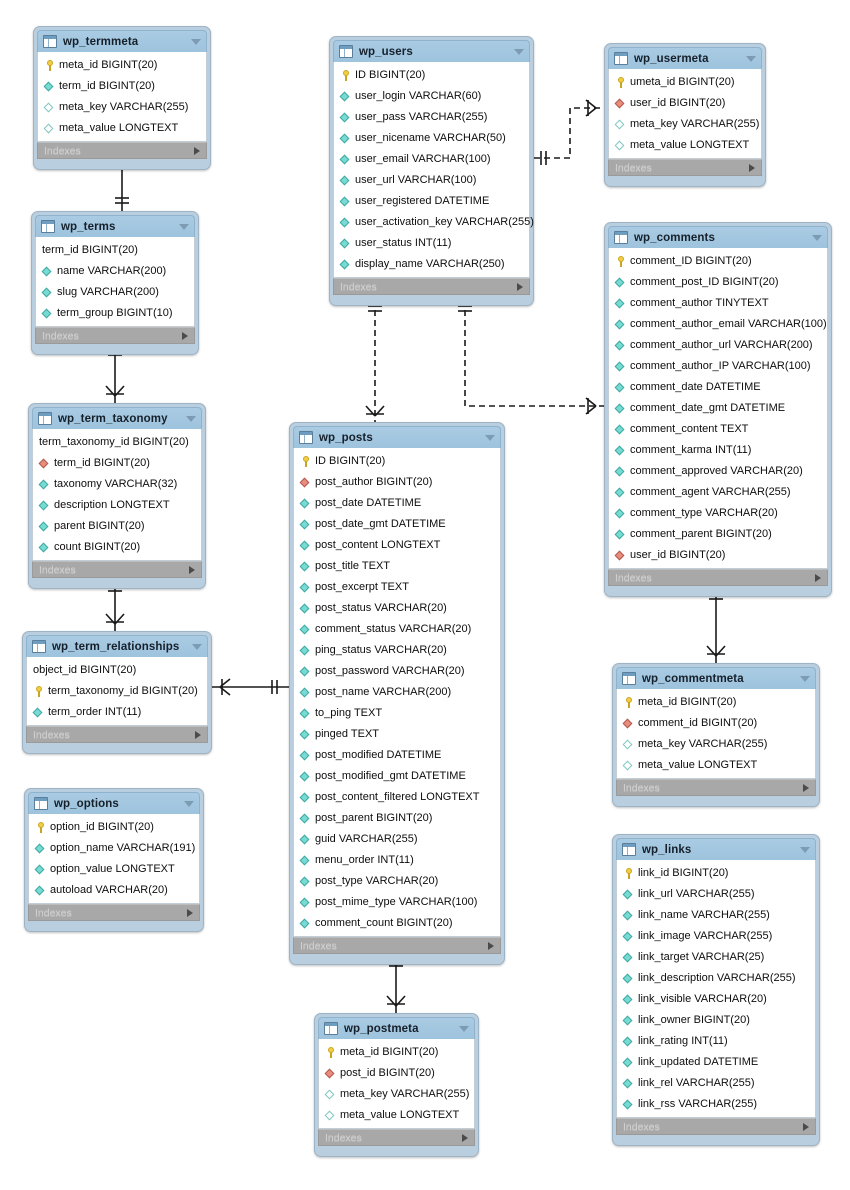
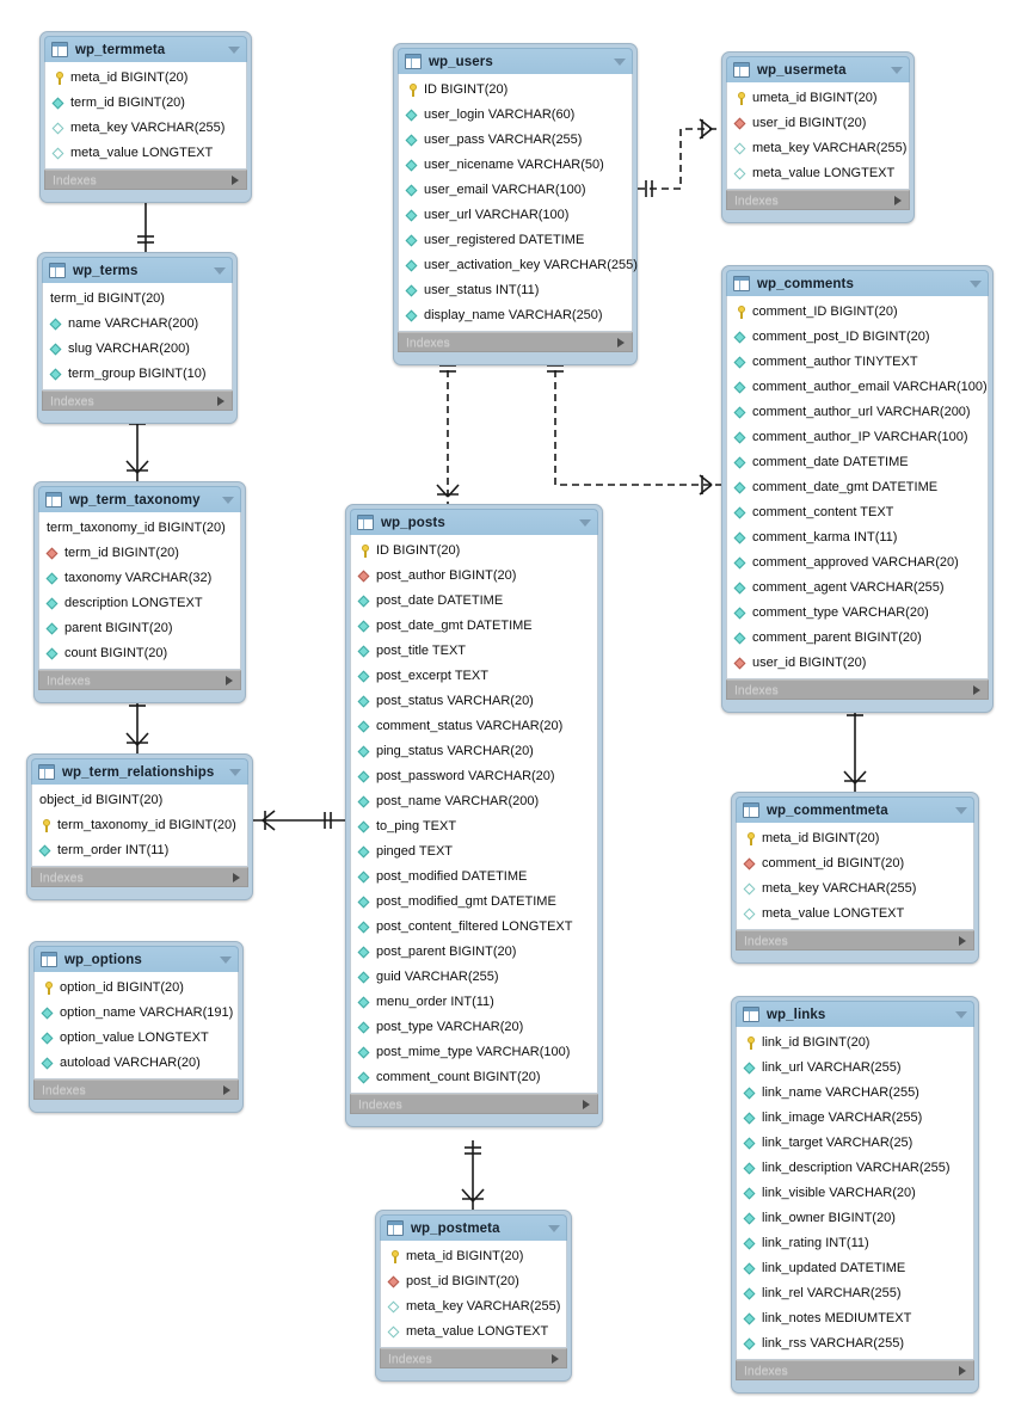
  wp_termmeta
  meta_id BIGINT(20)
  term_id BIGINT(20)
  meta_key VARCHAR(255)
  meta_value LONGTEXT
  Indexes
  wp_terms
  term_id BIGINT(20)
  name VARCHAR(200)
  slug VARCHAR(200)
  term_group BIGINT(10)
  Indexes
  wp_term_taxonomy
  term_taxonomy_id BIGINT(20)
  term_id BIGINT(20)
  taxonomy VARCHAR(32)
  description LONGTEXT
  parent BIGINT(20)
  count BIGINT(20)
  Indexes
  wp_term_relationships
  object_id BIGINT(20)
  term_taxonomy_id BIGINT(20)
  term_order INT(11)
  Indexes
  wp_options
  option_id BIGINT(20)
  option_name VARCHAR(191)
  option_value LONGTEXT
  autoload VARCHAR(20)
  Indexes
  wp_users
  ID BIGINT(20)
  user_login VARCHAR(60)
  user_pass VARCHAR(255)
  user_nicename VARCHAR(50)
  user_email VARCHAR(100)
  user_url VARCHAR(100)
  user_registered DATETIME
  user_activation_key VARCHAR(255)
  user_status INT(11)
  display_name VARCHAR(250)
  Indexes
  wp_usermeta
  umeta_id BIGINT(20)
  user_id BIGINT(20)
  meta_key VARCHAR(255)
  meta_value LONGTEXT
  Indexes
  wp_comments
  comment_ID BIGINT(20)
  comment_post_ID BIGINT(20)
  comment_author TINYTEXT
  comment_author_email VARCHAR(100)
  comment_author_url VARCHAR(200)
  comment_author_IP VARCHAR(100)
  comment_date DATETIME
  comment_date_gmt DATETIME
  comment_content TEXT
  comment_karma INT(11)
  comment_approved VARCHAR(20)
  comment_agent VARCHAR(255)
  comment_type VARCHAR(20)
  comment_parent BIGINT(20)
  user_id BIGINT(20)
  Indexes
  wp_posts
  ID BIGINT(20)
  post_author BIGINT(20)
  post_date DATETIME
  post_date_gmt DATETIME
- post_content LONGTEXT
  post_title TEXT
  post_excerpt TEXT
  post_status VARCHAR(20)
  comment_status VARCHAR(20)
  ping_status VARCHAR(20)
  post_password VARCHAR(20)
  post_name VARCHAR(200)
  to_ping TEXT
  pinged TEXT
  post_modified DATETIME
  post_modified_gmt DATETIME
  post_content_filtered LONGTEXT
  post_parent BIGINT(20)
  guid VARCHAR(255)
  menu_order INT(11)
  post_type VARCHAR(20)
  post_mime_type VARCHAR(100)
  comment_count BIGINT(20)
  Indexes
  wp_commentmeta
  meta_id BIGINT(20)
  comment_id BIGINT(20)
  meta_key VARCHAR(255)
  meta_value LONGTEXT
  Indexes
  wp_links
  link_id BIGINT(20)
  link_url VARCHAR(255)
  link_name VARCHAR(255)
  link_image VARCHAR(255)
  link_target VARCHAR(25)
  link_description VARCHAR(255)
  link_visible VARCHAR(20)
  link_owner BIGINT(20)
  link_rating INT(11)
  link_updated DATETIME
  link_rel VARCHAR(255)
+ link_notes MEDIUMTEXT
  link_rss VARCHAR(255)
  Indexes
  wp_postmeta
  meta_id BIGINT(20)
  post_id BIGINT(20)
  meta_key VARCHAR(255)
  meta_value LONGTEXT
  Indexes
